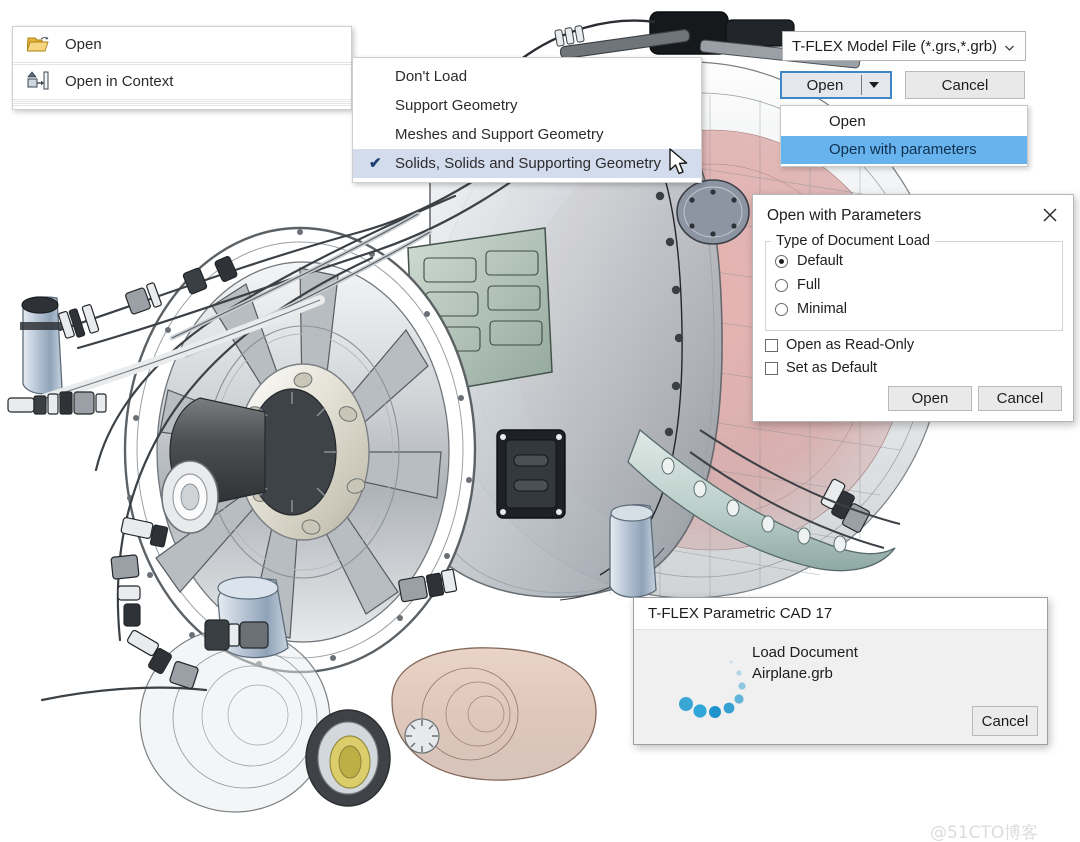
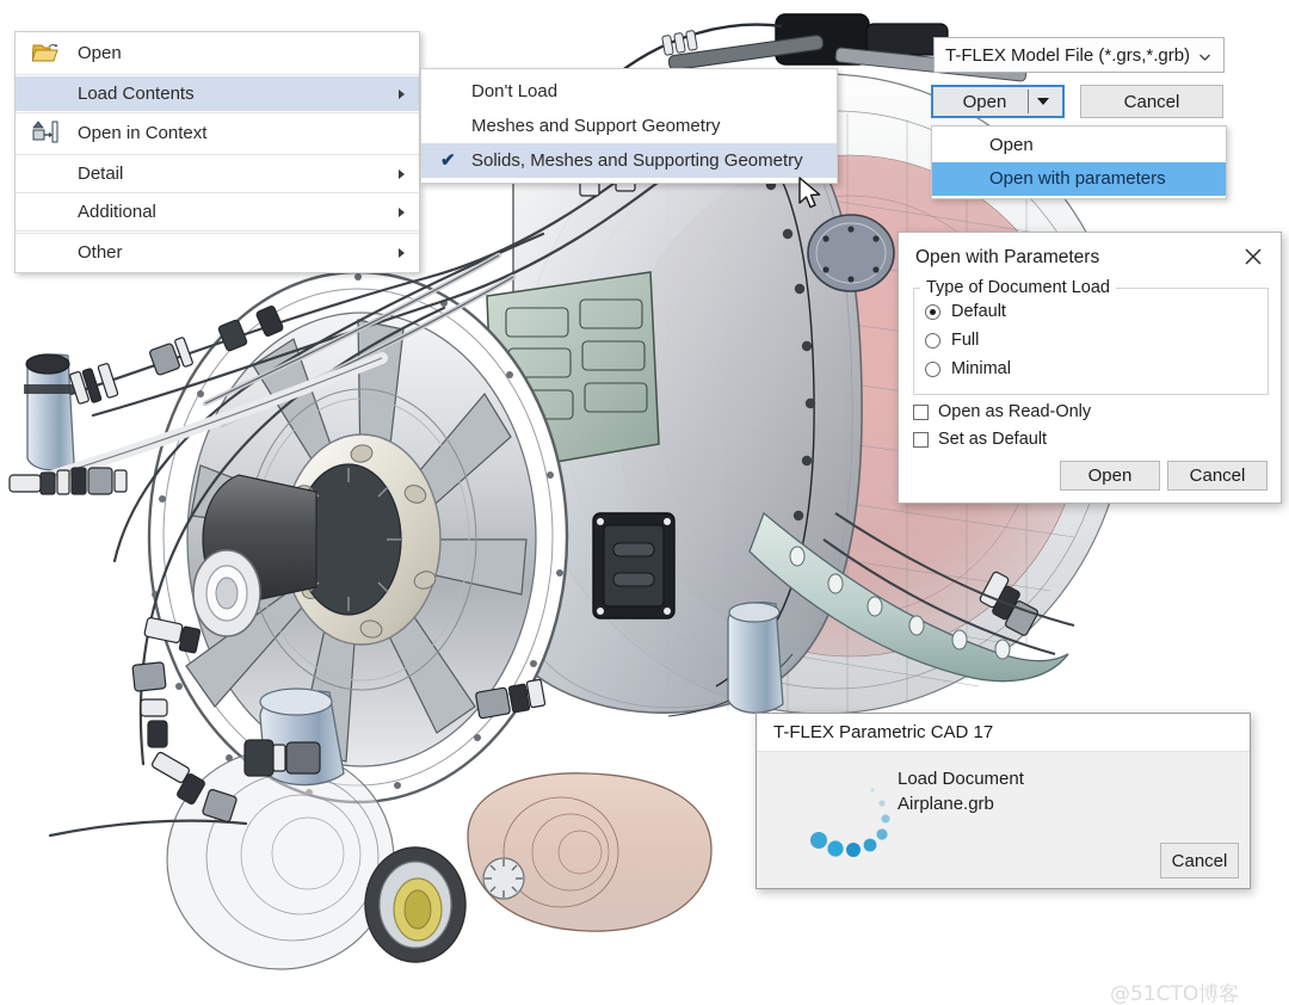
  Open
+ Load Contents
  Open in Context
+ Detail
+ Additional
+ Other
  Don't Load
- Support Geometry
  Meshes and Support Geometry
  ✔
- Solids, Solids and Supporting Geometry
+ Solids, Meshes and Supporting Geometry
  T-FLEX Model File (*.grs,*.grb)
  Open
  Cancel
  Open
  Open with parameters
  Open with Parameters
  Type of Document Load
  Default
  Full
  Minimal
  Open as Read-Only
  Set as Default
  Open
  Cancel
  T-FLEX Parametric CAD 17
  Load Document
  Airplane.grb
  Cancel
  @51CTO博客
